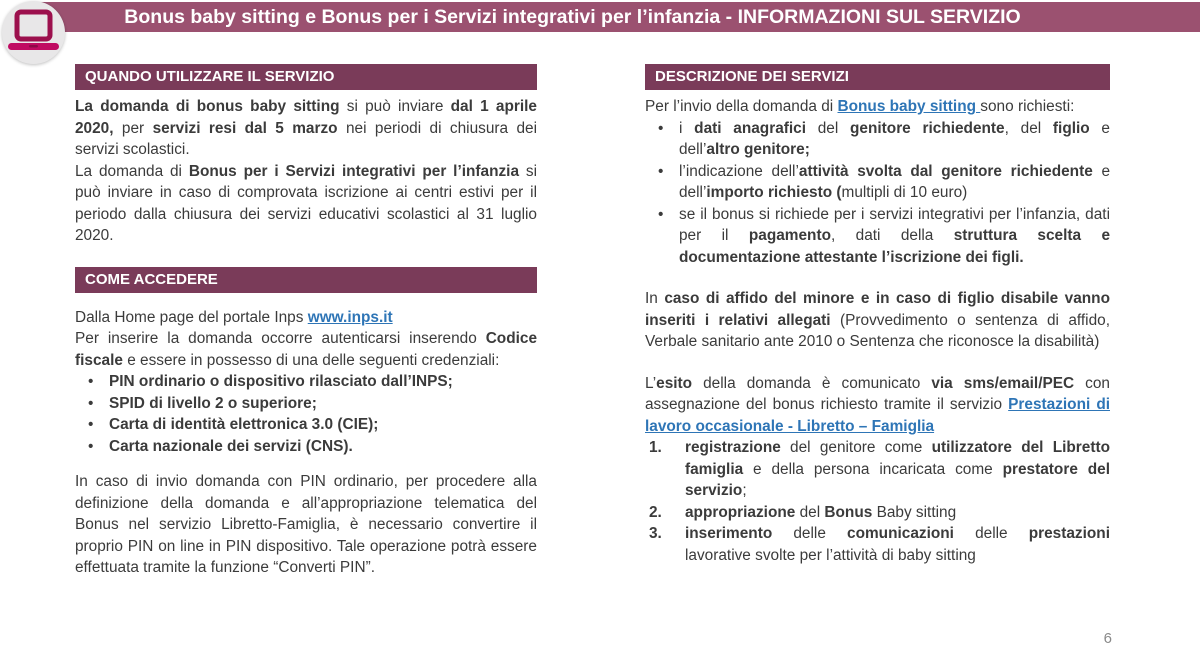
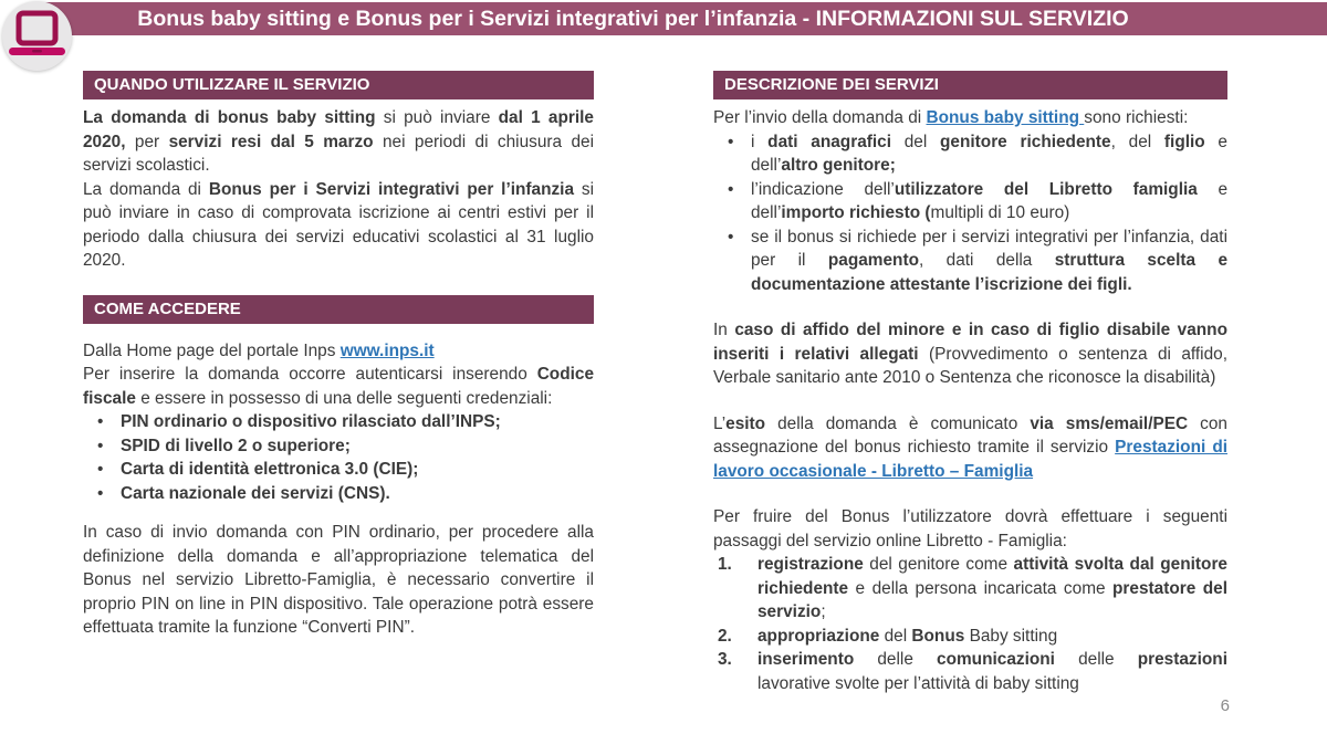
  Bonus baby sitting e Bonus per i Servizi integrativi per l’infanzia - INFORMAZIONI SUL SERVIZIO
  QUANDO UTILIZZARE IL SERVIZIO
  La domanda di bonus baby sitting si può inviare dal 1 aprile 2020, per servizi resi dal 5 marzo nei periodi di chiusura dei servizi scolastici.
  La domanda di Bonus per i Servizi integrativi per l’infanzia si può inviare in caso di comprovata iscrizione ai centri estivi per il periodo dalla chiusura dei servizi educativi scolastici al 31 luglio 2020.
  COME ACCEDERE
  Dalla Home page del portale Inps www.inps.it
  Per inserire la domanda occorre autenticarsi inserendo Codice fiscale e essere in possesso di una delle seguenti credenziali:
  •
  PIN ordinario o dispositivo rilasciato dall’INPS;
  •
  SPID di livello 2 o superiore;
  •
  Carta di identità elettronica 3.0 (CIE);
  •
  Carta nazionale dei servizi (CNS).
  In caso di invio domanda con PIN ordinario, per procedere alla definizione della domanda e all’appropriazione telematica del Bonus nel servizio Libretto-Famiglia, è necessario convertire il proprio PIN on line in PIN dispositivo. Tale operazione potrà essere effettuata tramite la funzione “Converti PIN”.
  DESCRIZIONE DEI SERVIZI
  Per l’invio della domanda di Bonus baby sitting sono richiesti:
  •
  i dati anagrafici del genitore richiedente, del figlio e dell’altro genitore;
  •
- l’indicazione dell’attività svolta dal genitore richiedente e dell’importo richiesto (multipli di 10 euro)
+ l’indicazione dell’utilizzatore del Libretto famiglia e dell’importo richiesto (multipli di 10 euro)
  •
  se il bonus si richiede per i servizi integrativi per l’infanzia, dati per il pagamento, dati della struttura scelta e documentazione attestante l’iscrizione dei figli.
  In caso di affido del minore e in caso di figlio disabile vanno inseriti i relativi allegati (Provvedimento o sentenza di affido, Verbale sanitario ante 2010 o Sentenza che riconosce la disabilità)
  L’esito della domanda è comunicato via sms/email/PEC con assegnazione del bonus richiesto tramite il servizio Prestazioni di lavoro occasionale - Libretto – Famiglia
+ Per fruire del Bonus l’utilizzatore dovrà effettuare i seguenti passaggi del servizio online Libretto - Famiglia:
  1.
- registrazione del genitore come utilizzatore del Libretto famiglia e della persona incaricata come prestatore del servizio;
+ registrazione del genitore come attività svolta dal genitore richiedente e della persona incaricata come prestatore del servizio;
  2.
  appropriazione del Bonus Baby sitting
  3.
  inserimento delle comunicazioni delle prestazioni lavorative svolte per l’attività di baby sitting
  6
